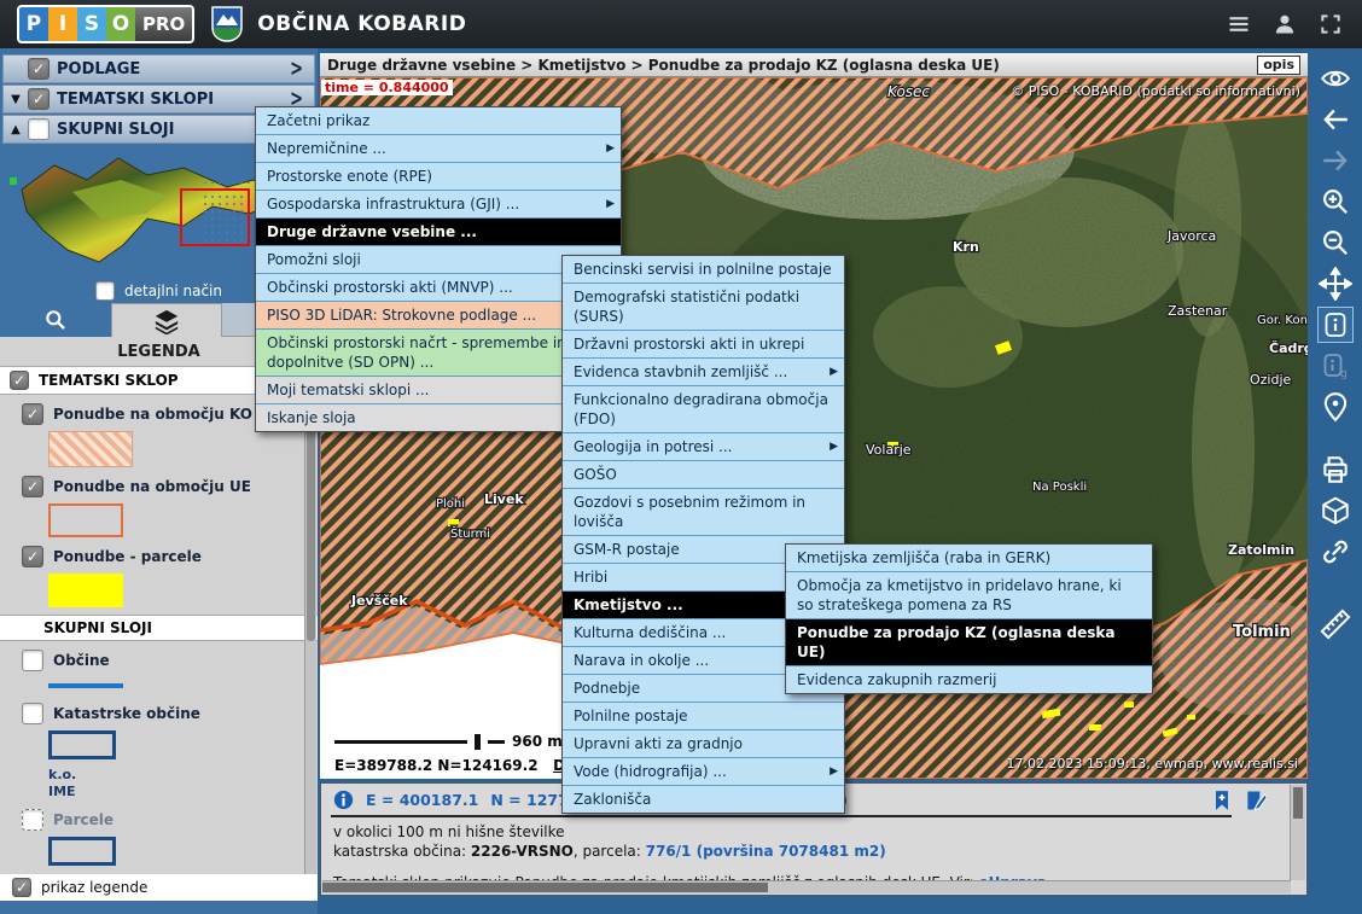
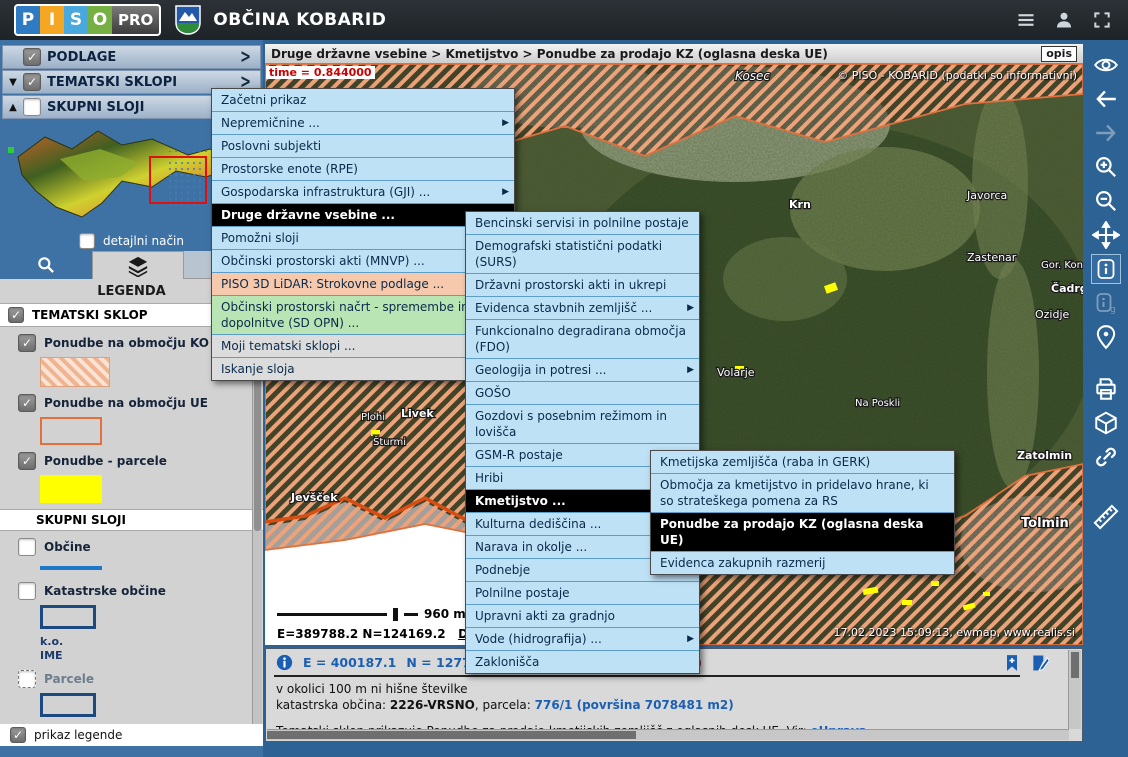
  P
  I
  S
  O
  PRO
  OBČINA KOBARID
  ✓
  PODLAGE
  >
  ▼
  ✓
  TEMATSKI SKLOPI
  >
  ▲
  SKUPNI SLOJI
  detajlni način
  LEGENDA
  ✓
  TEMATSKI SKLOP
  ✓
  Ponudbe na območju KO
  ✓
  Ponudbe na območju UE
  ✓
  Ponudbe - parcele
  SKUPNI SLOJI
  Občine
  Katastrske občine
  k.o.
  IME
  Parcele
  ✓
  prikaz legende
  Druge državne vsebine > Kmetijstvo > Ponudbe za prodajo KZ (oglasna deska UE)
  opis
  Kosec
  Krn
  Javorca
  Zastenar
  Gor. Kon
  Čadr
  Ozidje
  Volarje
  Na Poskli
  Zatolmin
  Tolmin
  Livek
  Plohi
  Šturmi
  Jevšček
  time = 0.844000
  © PISO - KOBARID (podatki so informativni)
  17.02.2023 15:09:13, ewmap, www.realis.si
  960 m
  E=389788.2 N=124169.2 D
  g
  E = 400187.1
  v okolici 100 m ni hišne številke
  katastrska občina: 2226-VRSNO, parcela: 776/1 (površina 7078481 m2)
  Začetni prikaz
  Nepremičnine ...
  ▶
+ Poslovni subjekti
  Prostorske enote (RPE)
  Gospodarska infrastruktura (GJI) ...
  ▶
  Druge državne vsebine ...
  Pomožni sloji
  Občinski prostorski akti (MNVP) ...
  PISO 3D LiDAR: Strokovne podlage ...
  Občinski prostorski načrt - spremembe i dopolnitve (SD OPN) ...
  Moji tematski sklopi ...
  Iskanje sloja
  Bencinski servisi in polnilne postaje
  Demografski statistični podatki (SURS)
  Državni prostorski akti in ukrepi
  Evidenca stavbnih zemljišč ...
  ▶
  Funkcionalno degradirana območja (FDO)
  Geologija in potresi ...
  ▶
  GOŠO
  Gozdovi s posebnim režimom in lovišča
  GSM-R postaje
  Hribi
  Kmetijstvo ...
  Kulturna dediščina ...
  Narava in okolje ...
  Podnebje
  Polnilne postaje
  Upravni akti za gradnjo
  Vode (hidrografija) ...
  ▶
  Zaklonišča
  Kmetijska zemljišča (raba in GERK)
  Območja za kmetijstvo in pridelavo hrane, ki so strateškega pomena za RS
  Ponudbe za prodajo KZ (oglasna deska UE)
  Evidenca zakupnih razmerij
